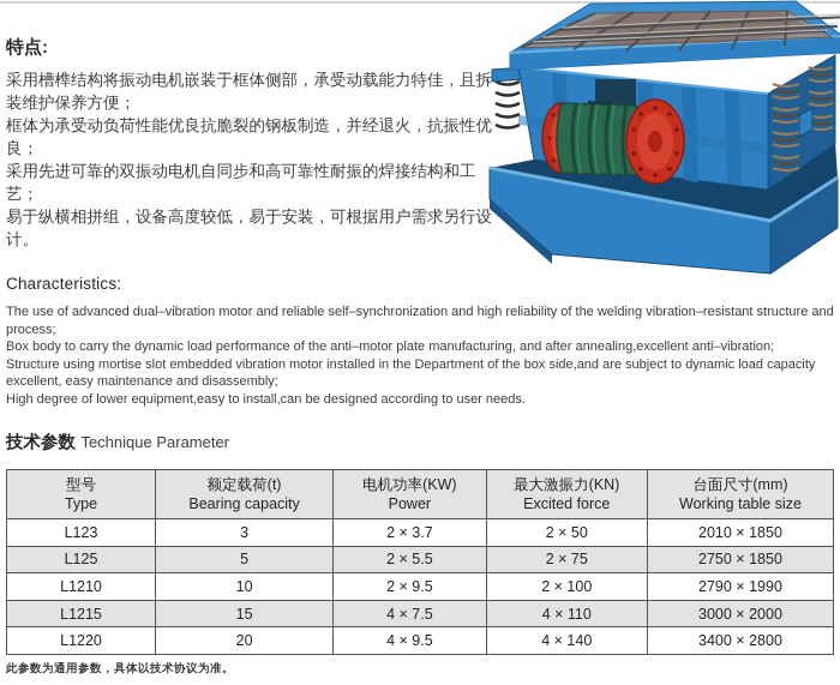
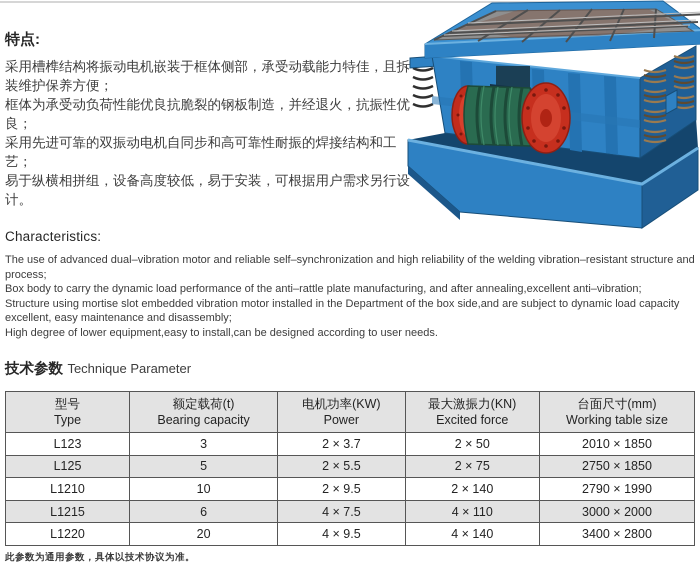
  特点:
  采用槽榫结构将振动电机嵌装于框体侧部，承受动载能力特佳，且拆装维护保养方便；
  框体为承受动负荷性能优良抗脆裂的钢板制造，并经退火，抗振性优良；
  采用先进可靠的双振动电机自同步和高可靠性耐振的焊接结构和工艺；
  易于纵横相拼组，设备高度较低，易于安装，可根据用户需求另行设计。
  Characteristics:
  The use of advanced dual–vibration motor and reliable self–synchronization and high reliability of the welding vibration–resistant structure and process;
- Box body to carry the dynamic load performance of the anti–motor plate manufacturing, and after annealing,excellent anti–vibration;
+ Box body to carry the dynamic load performance of the anti–rattle plate manufacturing, and after annealing,excellent anti–vibration;
  Structure using mortise slot embedded vibration motor installed in the Department of the box side,and are subject to dynamic load capacity excellent, easy maintenance and disassembly;
  High degree of lower equipment,easy to install,can be designed according to user needs.
  技术参数 Technique Parameter
  型号 Type	额定载荷(t) Bearing capacity	电机功率(KW) Power	最大激振力(KN) Excited force	台面尺寸(mm) Working table size
  L123	3	2 × 3.7	2 × 50	2010 × 1850
  L125	5	2 × 5.5	2 × 75	2750 × 1850
- L1210	10	2 × 9.5	2 × 100	2790 × 1990
+ L1210	10	2 × 9.5	2 × 140	2790 × 1990
- L1215	15	4 × 7.5	4 × 110	3000 × 2000
+ L1215	6	4 × 7.5	4 × 110	3000 × 2000
  L1220	20	4 × 9.5	4 × 140	3400 × 2800
  此参数为通用参数，具体以技术协议为准。
